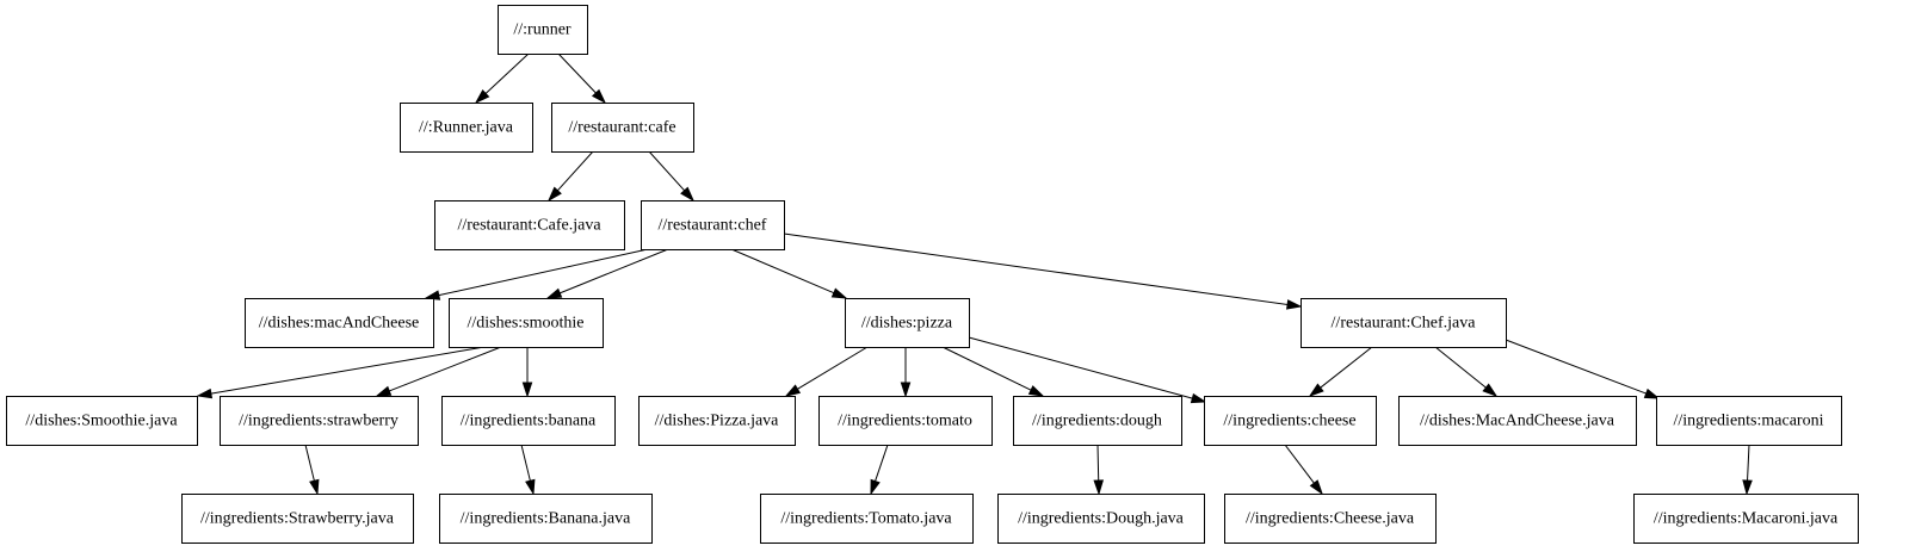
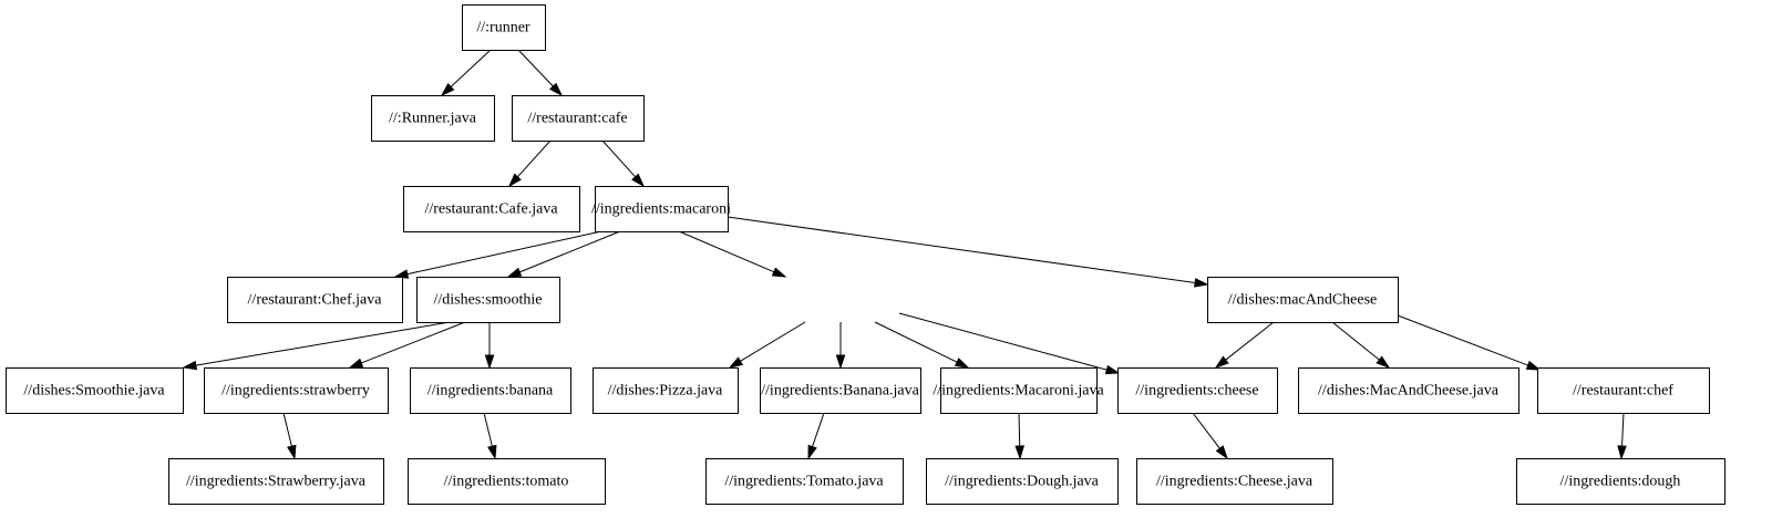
  //:runner
  //:Runner.java
  //restaurant:cafe
  //restaurant:Cafe.java
- //restaurant:chef
+ //ingredients:macaroni
- //dishes:macAndCheese
+ //restaurant:Chef.java
  //dishes:smoothie
- //dishes:pizza
- //restaurant:Chef.java
+ //dishes:macAndCheese
  //dishes:Smoothie.java
  //ingredients:strawberry
  //ingredients:banana
  //dishes:Pizza.java
- //ingredients:tomato
+ //ingredients:Banana.java
- //ingredients:dough
+ //ingredients:Macaroni.java
  //ingredients:cheese
  //dishes:MacAndCheese.java
- //ingredients:macaroni
+ //restaurant:chef
  //ingredients:Strawberry.java
- //ingredients:Banana.java
+ //ingredients:tomato
  //ingredients:Tomato.java
  //ingredients:Dough.java
  //ingredients:Cheese.java
- //ingredients:Macaroni.java
+ //ingredients:dough
